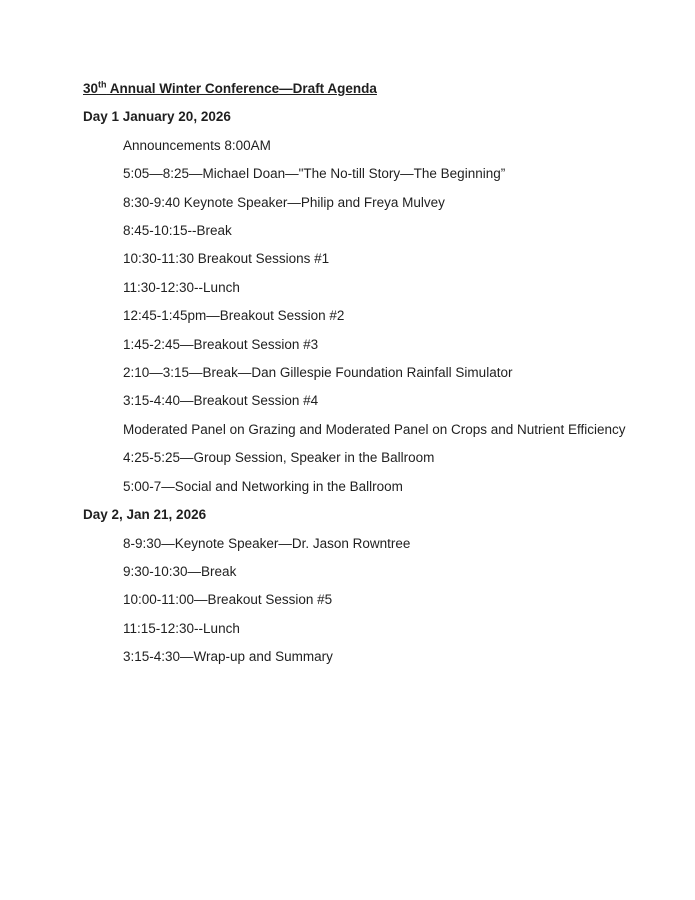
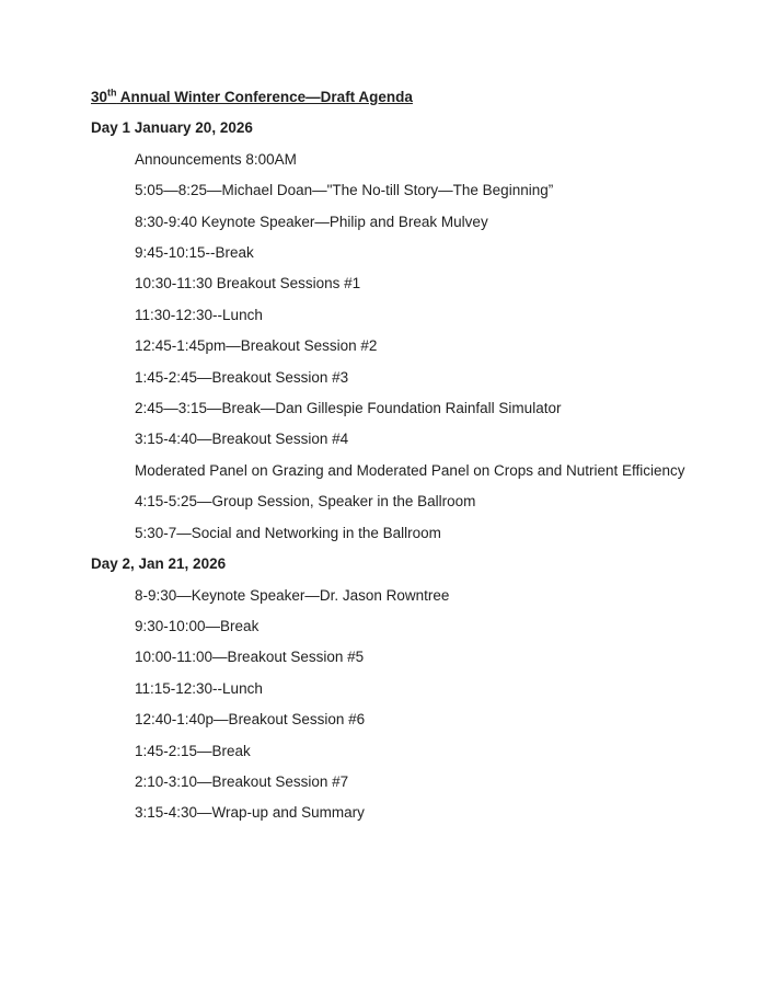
  30th Annual Winter Conference—Draft Agenda
  Day 1 January 20, 2026
  Announcements 8:00AM
  5:05—8:25—Michael Doan—"The No-till Story—The Beginning”
- 8:30-9:40 Keynote Speaker—Philip and Freya Mulvey
+ 8:30-9:40 Keynote Speaker—Philip and Break Mulvey
- 8:45-10:15--Break
+ 9:45-10:15--Break
  10:30-11:30 Breakout Sessions #1
  11:30-12:30--Lunch
  12:45-1:45pm—Breakout Session #2
  1:45-2:45—Breakout Session #3
- 2:10—3:15—Break—Dan Gillespie Foundation Rainfall Simulator
+ 2:45—3:15—Break—Dan Gillespie Foundation Rainfall Simulator
  3:15-4:40—Breakout Session #4
  Moderated Panel on Grazing and Moderated Panel on Crops and Nutrient Efficiency
- 4:25-5:25—Group Session, Speaker in the Ballroom
+ 4:15-5:25—Group Session, Speaker in the Ballroom
- 5:00-7—Social and Networking in the Ballroom
+ 5:30-7—Social and Networking in the Ballroom
  Day 2, Jan 21, 2026
  8-9:30—Keynote Speaker—Dr. Jason Rowntree
- 9:30-10:30—Break
+ 9:30-10:00—Break
  10:00-11:00—Breakout Session #5
  11:15-12:30--Lunch
+ 12:40-1:40p—Breakout Session #6
+ 1:45-2:15—Break
+ 2:10-3:10—Breakout Session #7
  3:15-4:30—Wrap-up and Summary
